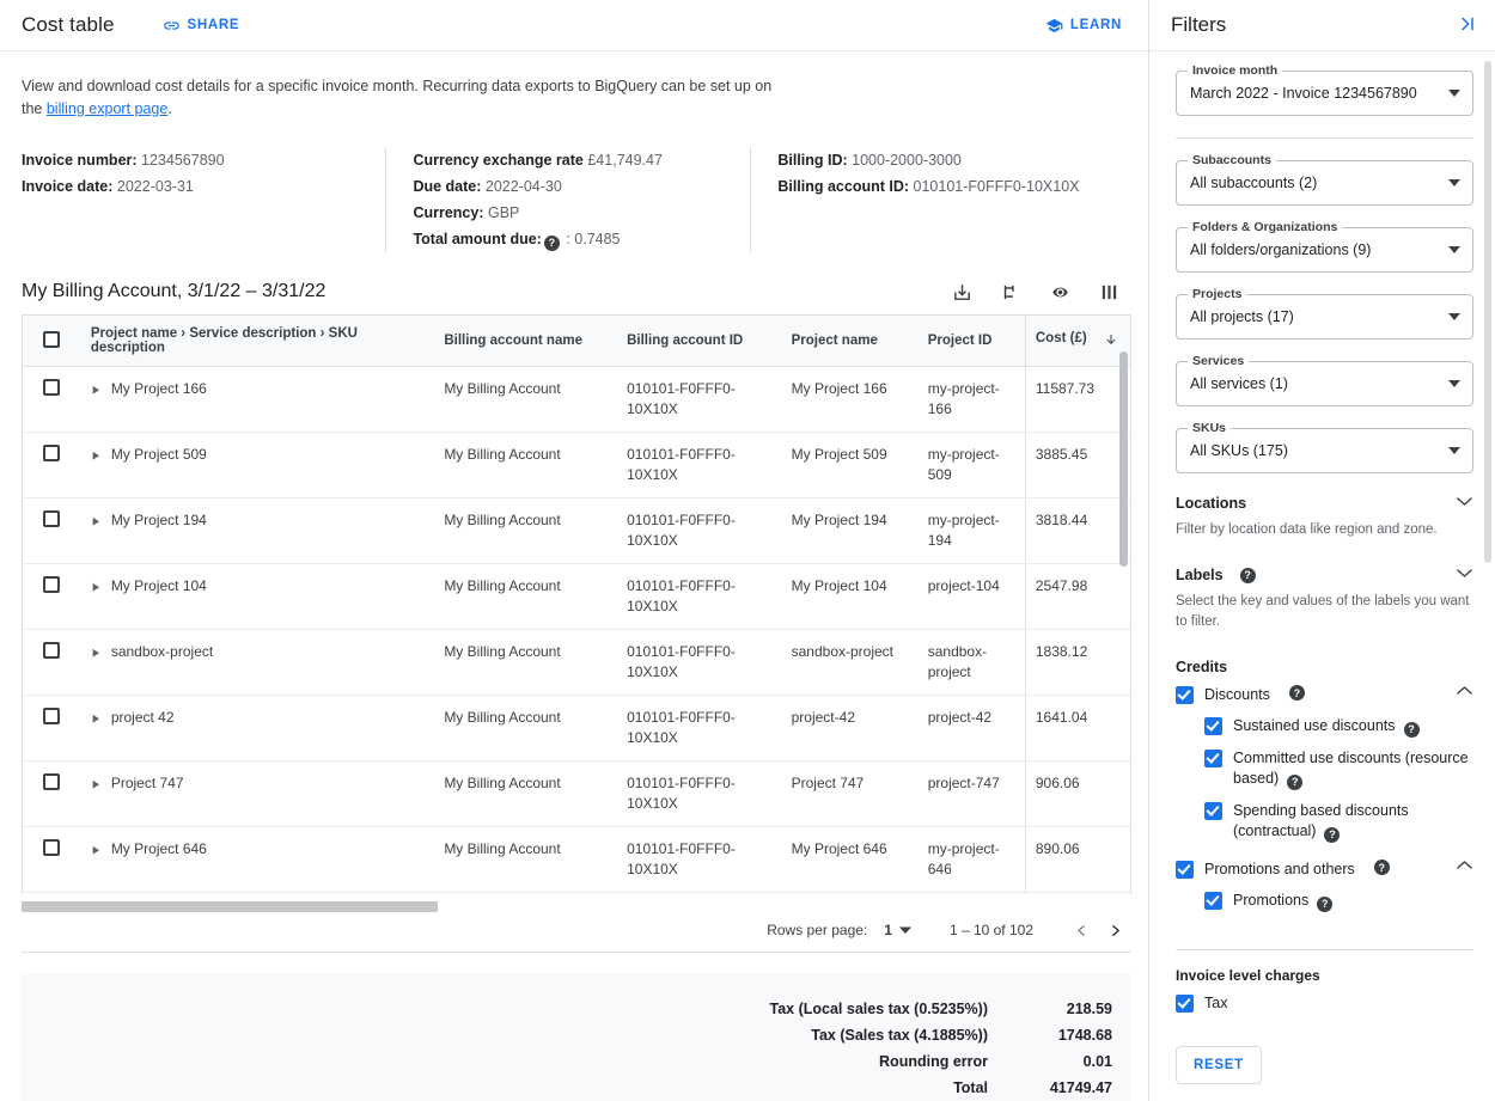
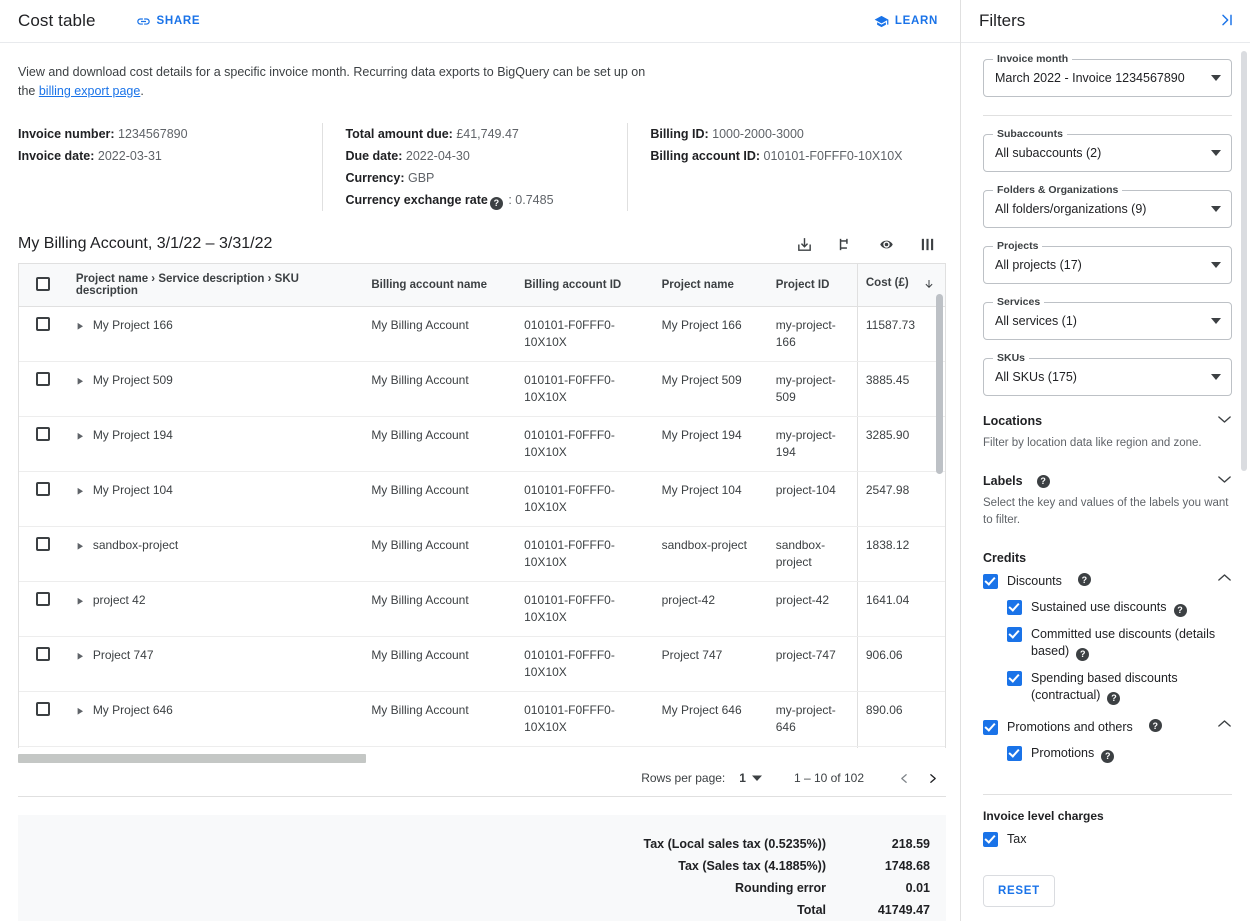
  Cost table
  SHARE
  LEARN
  View and download cost details for a specific invoice month. Recurring data exports to BigQuery can be set up on the billing export page.
  Invoice number: 1234567890
  Invoice date: 2022-03-31
- Currency exchange rate £41,749.47
+ Total amount due: £41,749.47
  Due date: 2022-04-30
  Currency: GBP
- Total amount due: ? : 0.7485
+ Currency exchange rate ? : 0.7485
  Billing ID: 1000-2000-3000
  Billing account ID: 010101-F0FFF0-10X10X
  My Billing Account, 3/1/22 – 3/31/22
  	Project name › Service description › SKU description	Billing account name	Billing account ID	Project name	Project ID	Cost (£)
  	► My Project 166	My Billing Account	010101-F0FFF0-10X10X	My Project 166	my-project-166	11587.73
  	► My Project 509	My Billing Account	010101-F0FFF0-10X10X	My Project 509	my-project-509	3885.45
- 	► My Project 194	My Billing Account	010101-F0FFF0-10X10X	My Project 194	my-project-194	3818.44
+ 	► My Project 194	My Billing Account	010101-F0FFF0-10X10X	My Project 194	my-project-194	3285.90
  	► My Project 104	My Billing Account	010101-F0FFF0-10X10X	My Project 104	project-104	2547.98
  	► sandbox-project	My Billing Account	010101-F0FFF0-10X10X	sandbox-project	sandbox-project	1838.12
  	► project 42	My Billing Account	010101-F0FFF0-10X10X	project-42	project-42	1641.04
  	► Project 747	My Billing Account	010101-F0FFF0-10X10X	Project 747	project-747	906.06
  	► My Project 646	My Billing Account	010101-F0FFF0-10X10X	My Project 646	my-project-646	890.06
  Rows per page:
  1
  1 – 10 of 102
  Tax (Local sales tax (0.5235%))
  218.59
  Tax (Sales tax (4.1885%))
  1748.68
  Rounding error
  0.01
  Total
  41749.47
  Filters
  Invoice month
  March 2022 - Invoice 1234567890
  Subaccounts
  All subaccounts (2)
  Folders & Organizations
  All folders/organizations (9)
  Projects
  All projects (17)
  Services
  All services (1)
  SKUs
  All SKUs (175)
  Locations
  Filter by location data like region and zone.
  Labels
  ?
  Select the key and values of the labels you want to filter.
  Credits
  Discounts
  ?
  Sustained use discounts ?
- Committed use discounts (resource based) ?
+ Committed use discounts (details based) ?
  Spending based discounts (contractual) ?
  Promotions and others
  ?
  Promotions ?
  Invoice level charges
  Tax
  RESET
